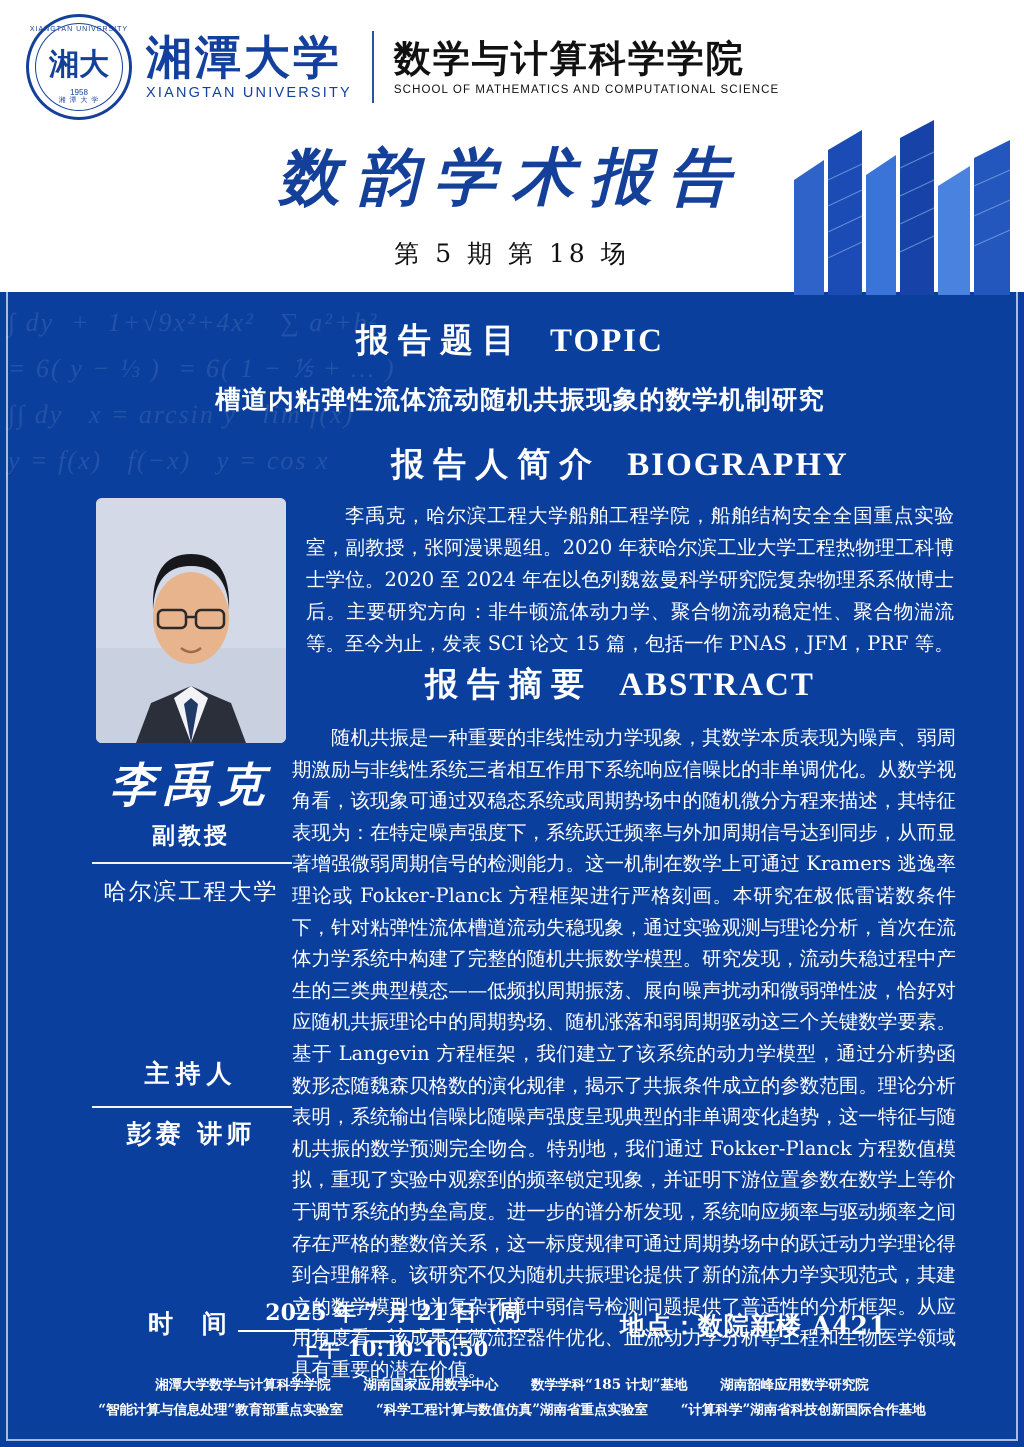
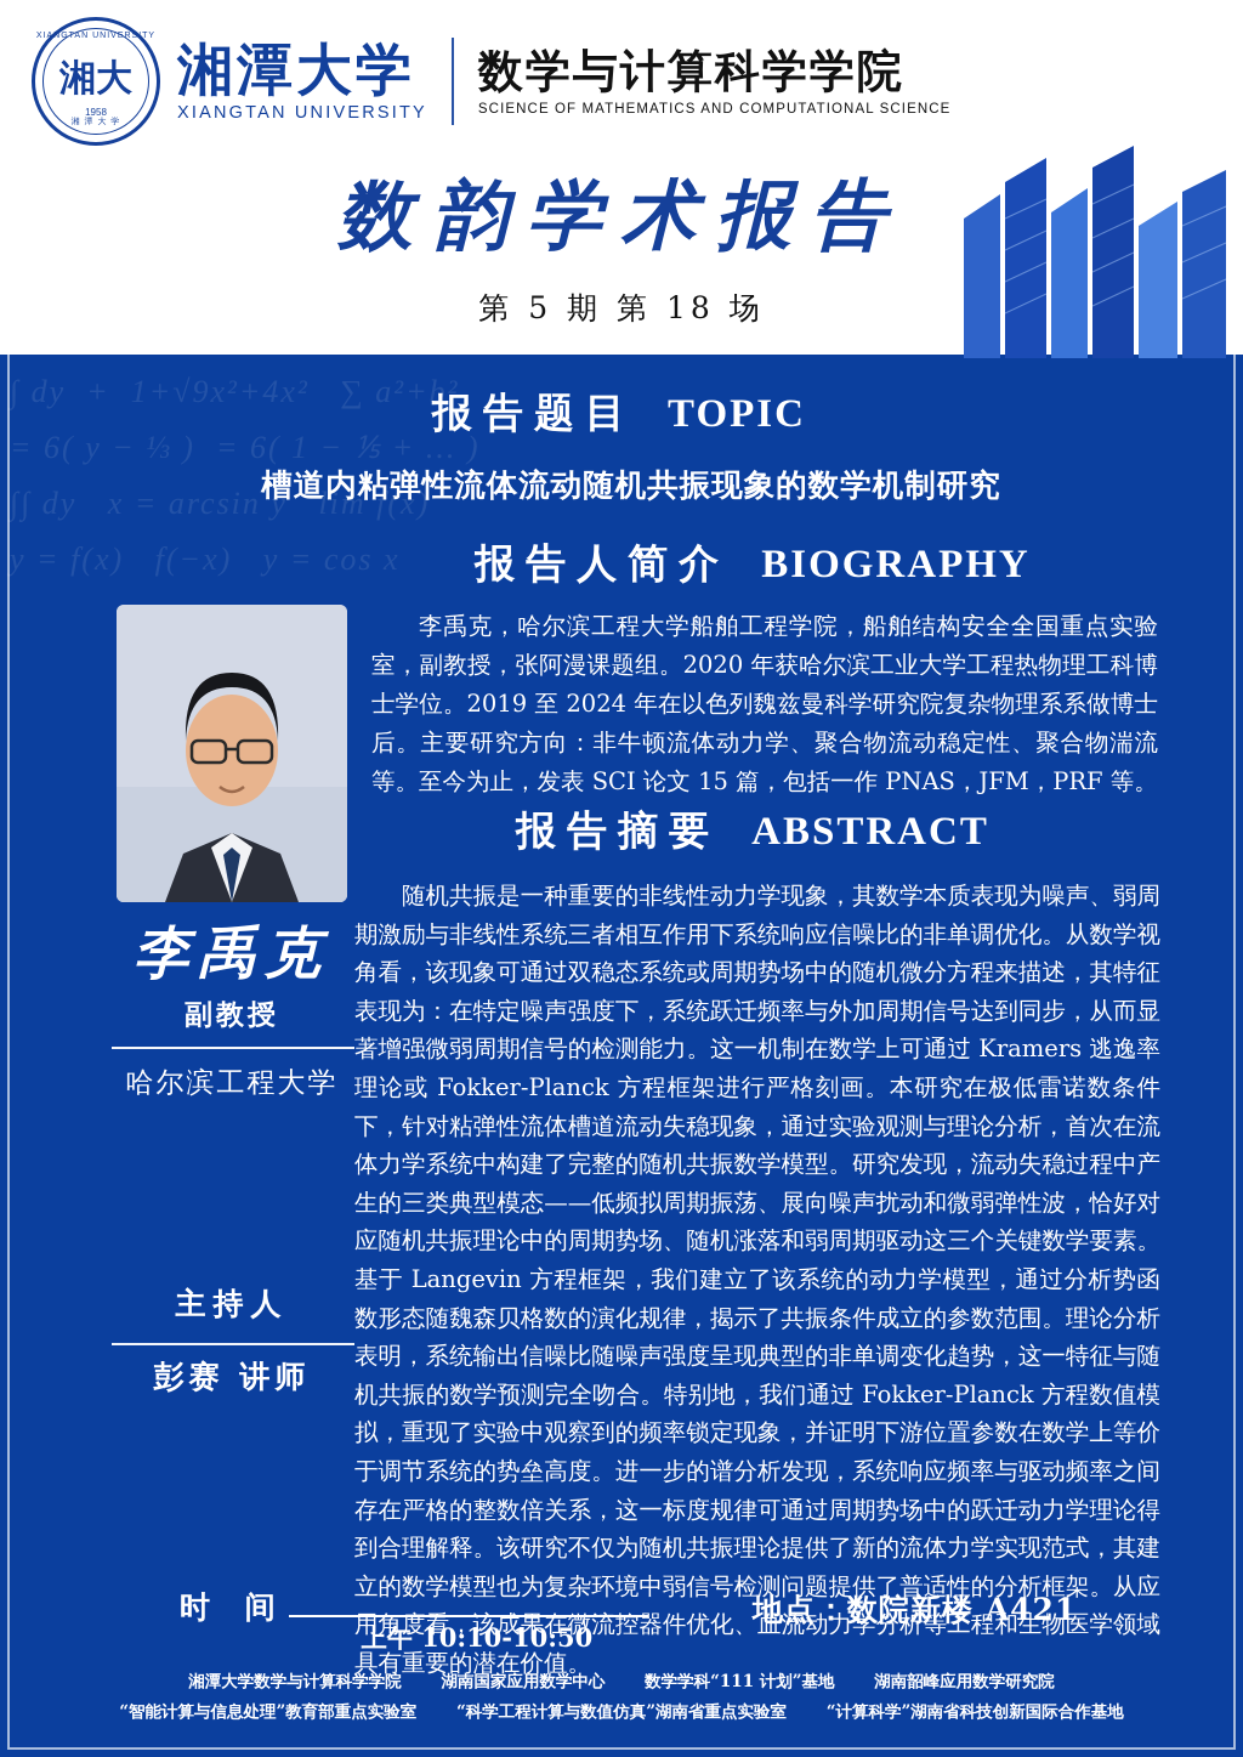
  ∫ dy + 1+√9x²+4x² ∑ a²+b²
  = 6( y − ⅓ ) = 6( 1 − ⅕ + ... )
  ∫∫ dy x = arcsin y lim f(x)
  y = f(x) f(−x) y = cos x
  湘大
  1958
  湘潭大学
  XIANGTAN UNIVERSITY
  数学与计算科学学院
- SCHOOL OF MATHEMATICS AND COMPUTATIONAL SCIENCE
+ SCIENCE OF MATHEMATICS AND COMPUTATIONAL SCIENCE
  数韵学术报告
  第 5 期 第 18 场
  报告题目
  TOPIC
  槽道内粘弹性流体流动随机共振现象的数学机制研究
  报告人简介
  BIOGRAPHY
- 李禹克，哈尔滨工程大学船舶工程学院，船舶结构安全全国重点实验室，副教授，张阿漫课题组。2020 年获哈尔滨工业大学工程热物理工科博士学位。2020 至 2024 年在以色列魏兹曼科学研究院复杂物理系系做博士后。主要研究方向：非牛顿流体动力学、聚合物流动稳定性、聚合物湍流等。至今为止，发表 SCI 论文 15 篇，包括一作 PNAS，JFM，PRF 等。
+ 李禹克，哈尔滨工程大学船舶工程学院，船舶结构安全全国重点实验室，副教授，张阿漫课题组。2020 年获哈尔滨工业大学工程热物理工科博士学位。2019 至 2024 年在以色列魏兹曼科学研究院复杂物理系系做博士后。主要研究方向：非牛顿流体动力学、聚合物流动稳定性、聚合物湍流等。至今为止，发表 SCI 论文 15 篇，包括一作 PNAS，JFM，PRF 等。
  报告摘要
  ABSTRACT
  随机共振是一种重要的非线性动力学现象，其数学本质表现为噪声、弱周期激励与非线性系统三者相互作用下系统响应信噪比的非单调优化。从数学视角看，该现象可通过双稳态系统或周期势场中的随机微分方程来描述，其特征表现为：在特定噪声强度下，系统跃迁频率与外加周期信号达到同步，从而显著增强微弱周期信号的检测能力。这一机制在数学上可通过 Kramers 逃逸率理论或 Fokker-Planck 方程框架进行严格刻画。本研究在极低雷诺数条件下，针对粘弹性流体槽道流动失稳现象，通过实验观测与理论分析，首次在流体力学系统中构建了完整的随机共振数学模型。研究发现，流动失稳过程中产生的三类典型模态——低频拟周期振荡、展向噪声扰动和微弱弹性波，恰好对应随机共振理论中的周期势场、随机涨落和弱周期驱动这三个关键数学要素。基于 Langevin 方程框架，我们建立了该系统的动力学模型，通过分析势函数形态随魏森贝格数的演化规律，揭示了共振条件成立的参数范围。理论分析表明，系统输出信噪比随噪声强度呈现典型的非单调变化趋势，这一特征与随机共振的数学预测完全吻合。特别地，我们通过 Fokker-Planck 方程数值模拟，重现了实验中观察到的频率锁定现象，并证明下游位置参数在数学上等价于调节系统的势垒高度。进一步的谱分析发现，系统响应频率与驱动频率之间存在严格的整数倍关系，这一标度规律可通过周期势场中的跃迁动力学理论得到合理解释。该研究不仅为随机共振理论提供了新的流体力学实现范式，其建立的数学模型也为复杂环境中弱信号检测问题提供了普适性的分析框架。从应用角度看，该成果在微流控器件优化、血流动力学分析等工程和生物医学领域具有重要的潜在价值。
  李禹克
  副教授
  哈尔滨工程大学
  主持人
  彭赛 讲师
  时 间
- 2025 年 7 月 21 日（周一）
  上午 10:10-10:50
  地点：数院新楼 A421
- 湘潭大学数学与计算科学学院 湖南国家应用数学中心 数学学科“185 计划”基地 湖南韶峰应用数学研究院
+ 湘潭大学数学与计算科学学院 湖南国家应用数学中心 数学学科“111 计划”基地 湖南韶峰应用数学研究院
  “智能计算与信息处理”教育部重点实验室 “科学工程计算与数值仿真”湖南省重点实验室 “计算科学”湖南省科技创新国际合作基地
